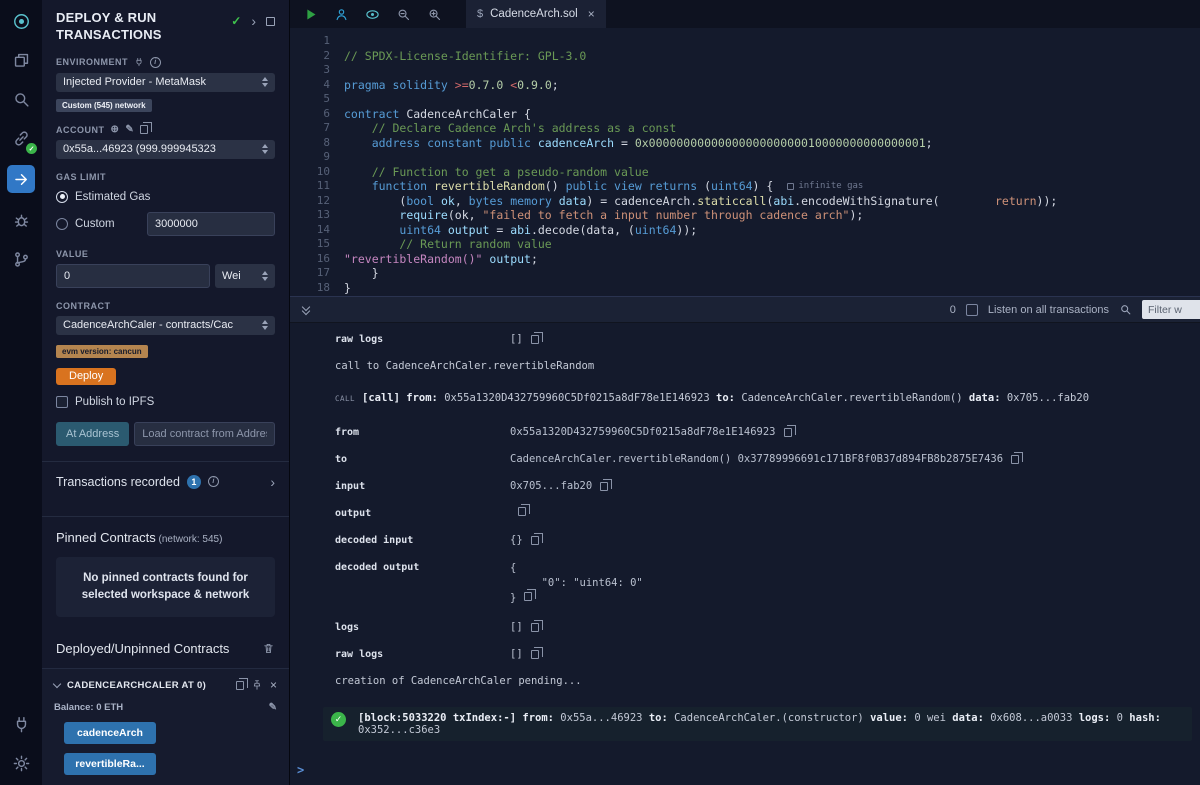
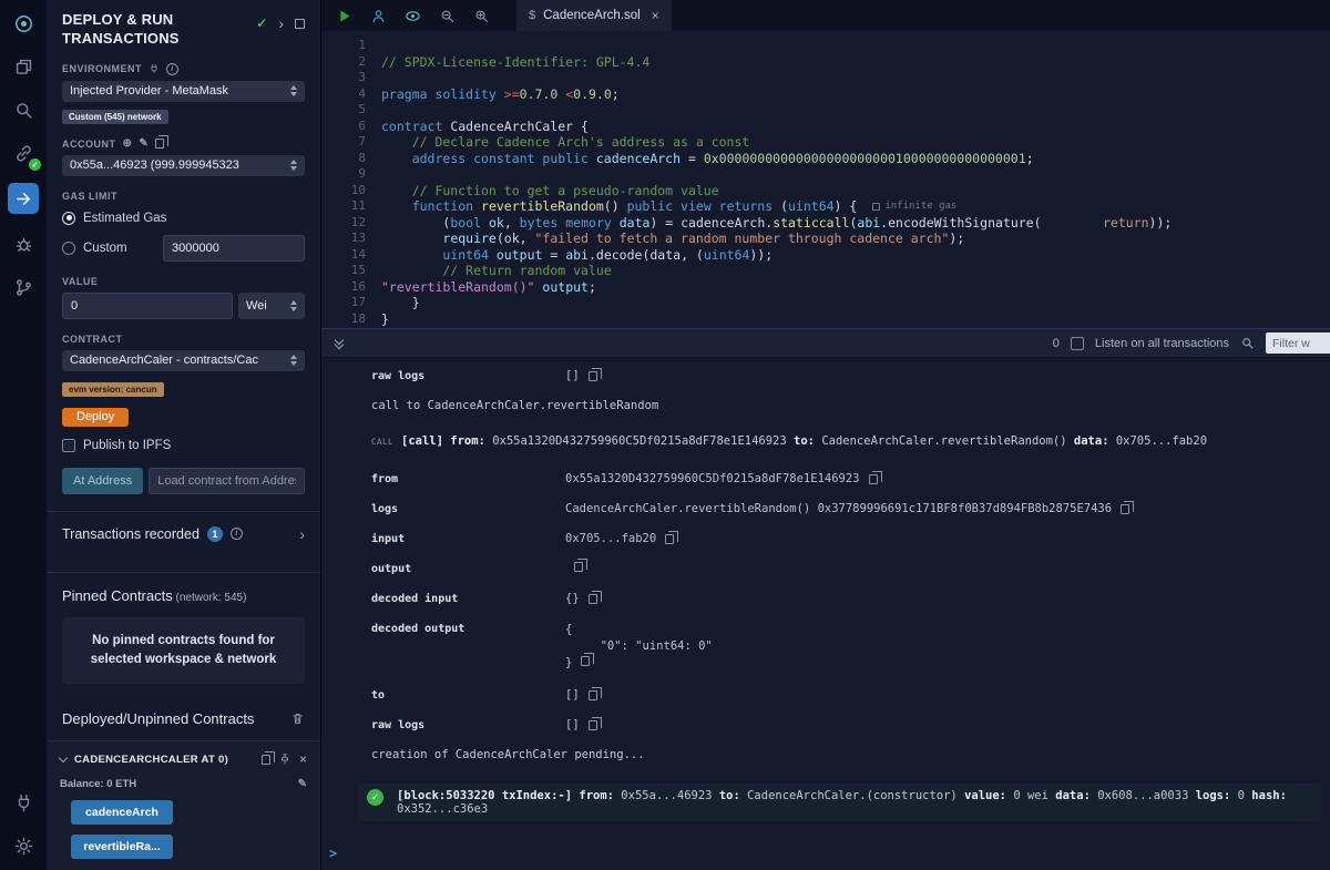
  DEPLOY & RUN TRANSACTIONS
  ✓
  ›
  ENVIRONMENT
  Injected Provider - MetaMask
  Custom (545) network
  ACCOUNT
  ⊕
  ✎
  0x55a...46923 (999.999945323
  GAS LIMIT
  Estimated Gas
  Custom
  3000000
  VALUE
  0
  Wei
  CONTRACT
  CadenceArchCaler - contracts/Cac
  evm version: cancun
  Deploy
  Publish to IPFS
  At Address
  Load contract from Addre
  Transactions recorded
  1
  ›
  Pinned Contracts (network: 545)
  No pinned contracts found for selected workspace & network
  Deployed/Unpinned Contracts
  CADENCEARCHCALER AT 0)
  ×
  Balance: 0 ETH
  ✎
  cadenceArch
  revertibleRa...
  $
  CadenceArch.sol
  ×
  1
  2
- // SPDX-License-Identifier: GPL-3.0
+ // SPDX-License-Identifier: GPL-4.4
  3
  4
  pragma solidity >=0.7.0 <0.9.0;
  5
  6
  contract CadenceArchCaler {
  7
  // Declare Cadence Arch's address as a const
  8
  address constant public cadenceArch = 0x0000000000000000000000010000000000000001;
  9
  10
  // Function to get a pseudo-random value
  11
  function revertibleRandom() public view returns (uint64) {
  infinite gas
  12
  (bool ok, bytes memory data) = cadenceArch.staticcall(abi.encodeWithSignature( return));
  13
- require(ok, "failed to fetch a input number through cadence arch");
+ require(ok, "failed to fetch a random number through cadence arch");
  14
  uint64 output = abi.decode(data, (uint64));
  15
  // Return random value
  16
  "revertibleRandom()" output;
  17
  }
  18
  }
  0
  Listen on all transactions
  Filter w
  raw logs
  []
  call to CadenceArchCaler.revertibleRandom
  CALL
  [call] from: 0x55a1320D432759960C5Df0215a8dF78e1E146923 to: CadenceArchCaler.revertibleRandom() data: 0x705...fab20
  from
  0x55a1320D432759960C5Df0215a8dF78e1E146923
- to
+ logs
  CadenceArchCaler.revertibleRandom() 0x37789996691c171BF8f0B37d894FB8b2875E7436
  input
  0x705...fab20
  output
  decoded input
  {}
  decoded output
  {
  "0": "uint64: 0"
  }
- logs
+ to
  []
  raw logs
  []
  creation of CadenceArchCaler pending...
  ✓
  [block:5033220 txIndex:-] from: 0x55a...46923 to: CadenceArchCaler.(constructor) value: 0 wei data: 0x608...a0033 logs: 0 hash: 0x352...c36e3
  >
